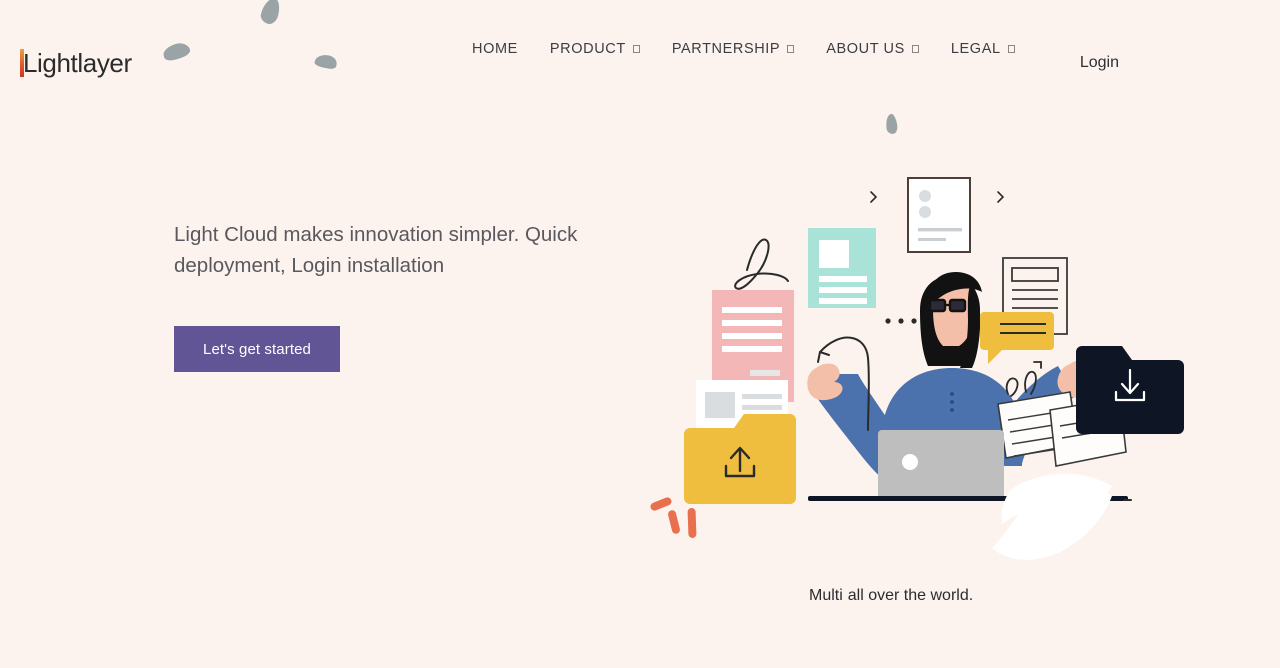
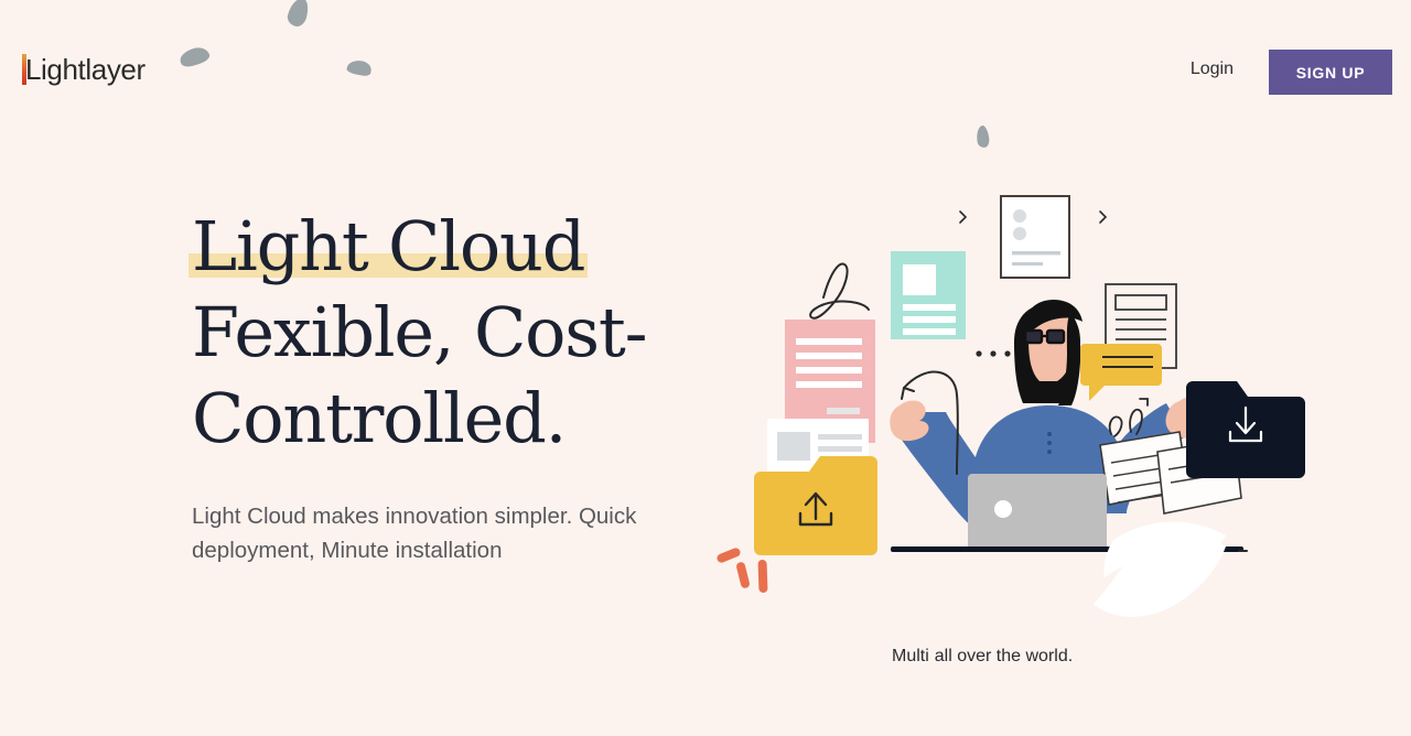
  Lightlayer
- HOME
- PRODUCT
- PARTNERSHIP
- ABOUT US
- LEGAL
  Login
+ SIGN UP
+ Light Cloud
+ Fexible, Cost-
+ Controlled.
- Light Cloud makes innovation simpler. Quick deployment, Login installation
+ Light Cloud makes innovation simpler. Quick deployment, Minute installation
- Let's get started
  Multi
  all over the world.
